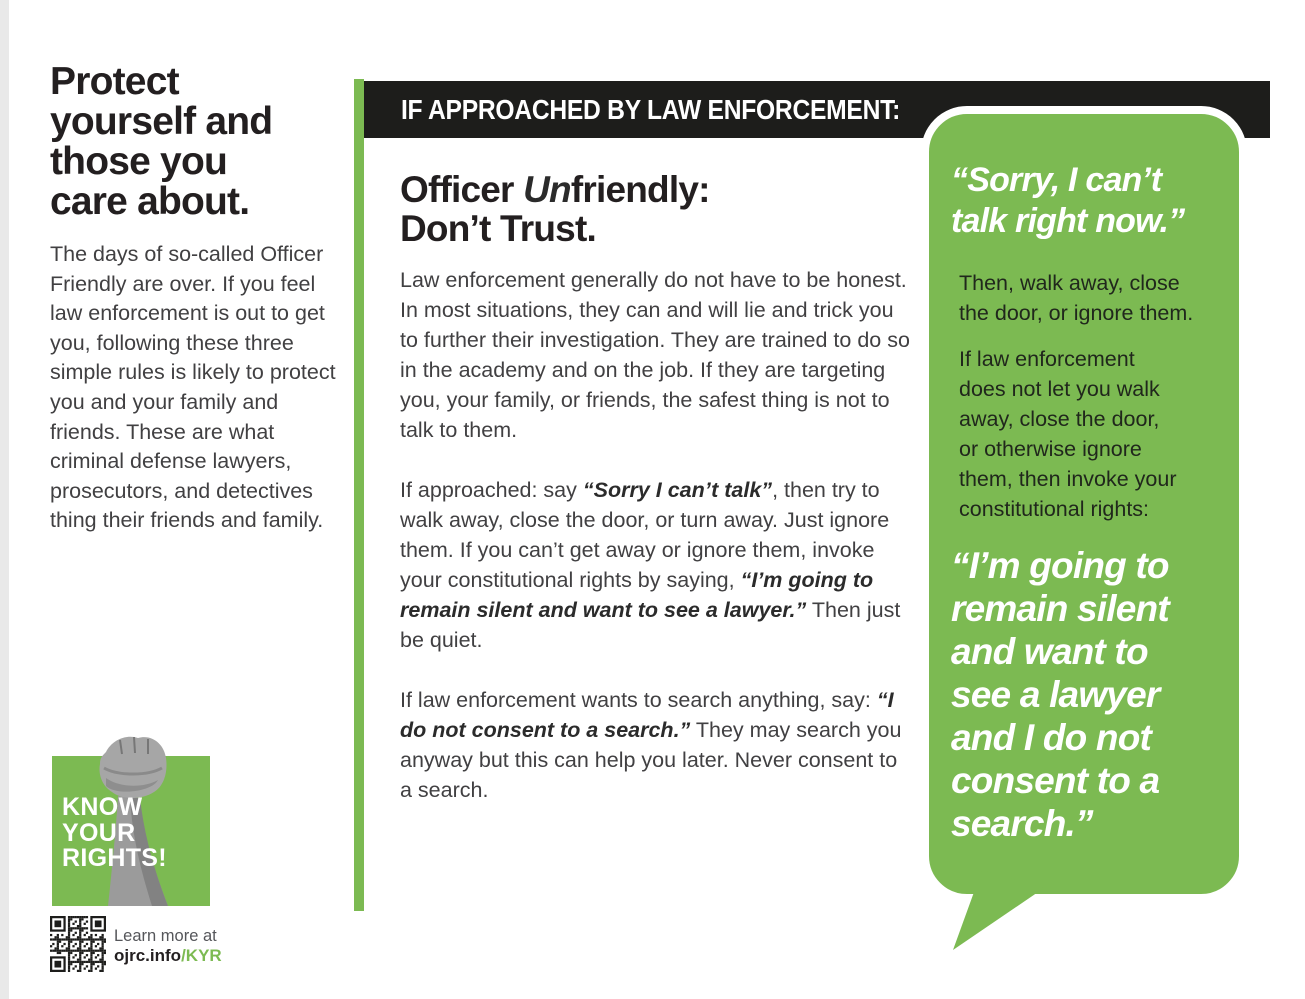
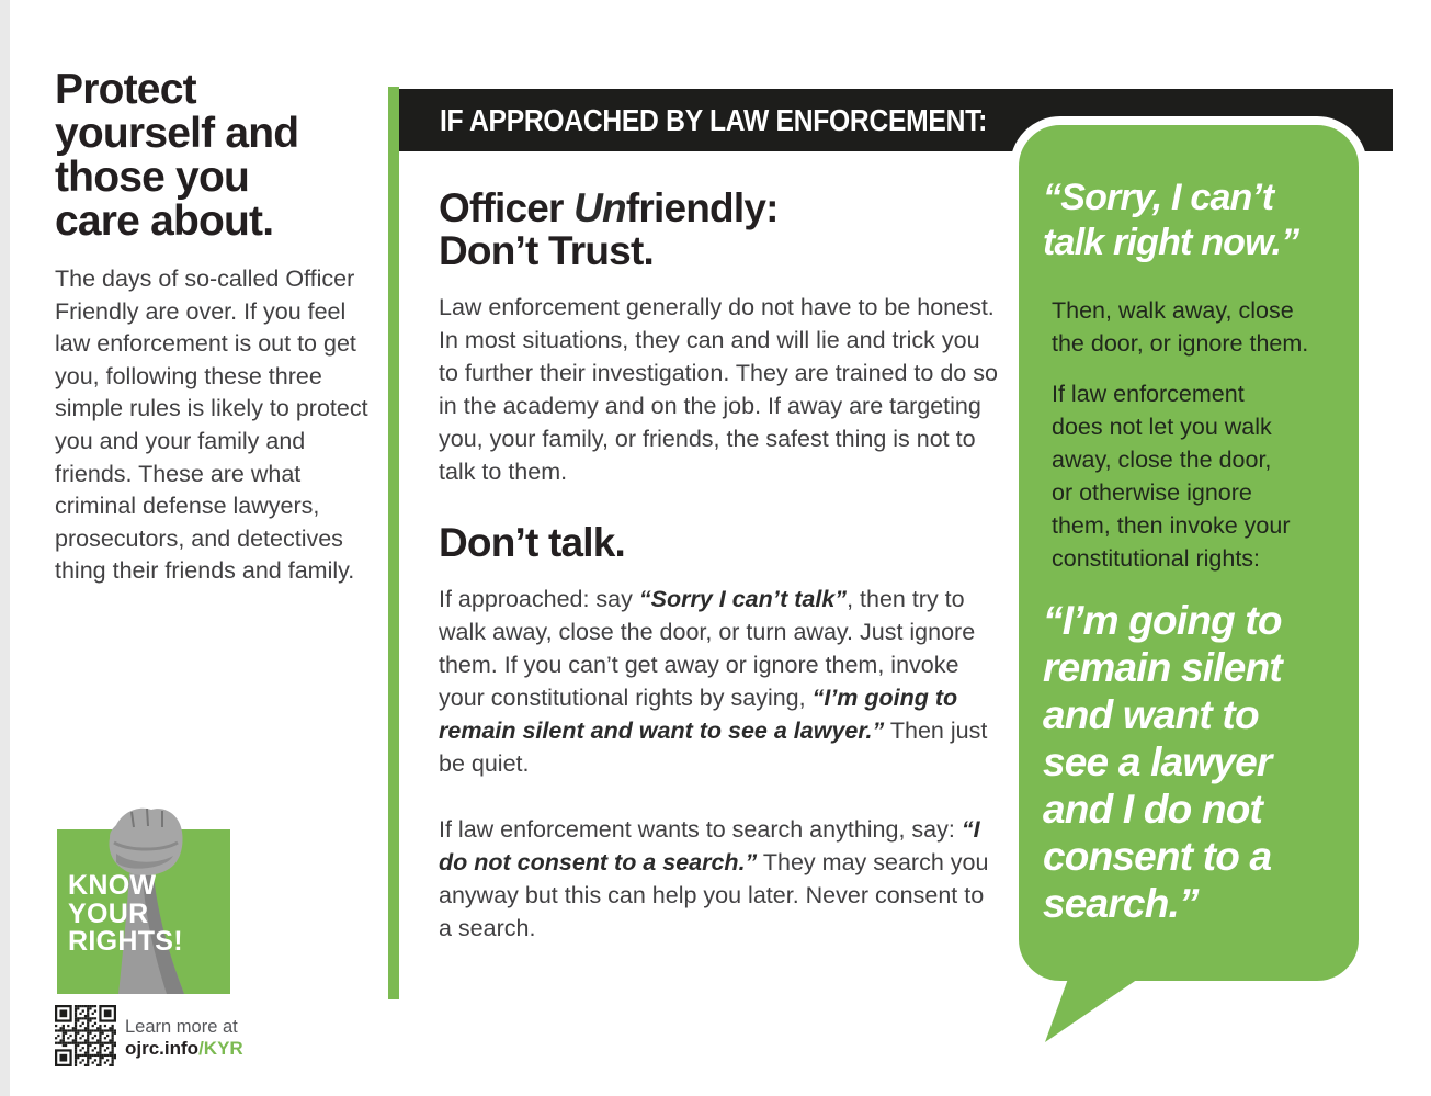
  Protect
  yourself and
  those you
  care about.
  The days of so-called Officer Friendly are over. If you feel law enforcement is out to get you, following these three simple rules is likely to protect you and your family and friends. These are what criminal defense lawyers, prosecutors, and detectives thing their friends and family.
  KNOW
  YOUR
  RIGHTS!
  Learn more at
  ojrc.info/KYR
  IF APPROACHED BY LAW ENFORCEMENT:
  Officer Unfriendly:
  Don’t Trust.
- Law enforcement generally do not have to be honest. In most situations, they can and will lie and trick you to further their investigation. They are trained to do so in the academy and on the job. If they are targeting you, your family, or friends, the safest thing is not to talk to them.
+ Law enforcement generally do not have to be honest. In most situations, they can and will lie and trick you to further their investigation. They are trained to do so in the academy and on the job. If away are targeting you, your family, or friends, the safest thing is not to talk to them.
+ Don’t talk.
  If approached: say “Sorry I can’t talk”, then try to walk away, close the door, or turn away. Just ignore them. If you can’t get away or ignore them, invoke your constitutional rights by saying, “I’m going to remain silent and want to see a lawyer.” Then just be quiet.
  If law enforcement wants to search anything, say: “I do not consent to a search.” They may search you anyway but this can help you later. Never consent to a search.
  “Sorry, I can’t
  talk right now.”
  Then, walk away, close
  the door, or ignore them.
  If law enforcement
  does not let you walk
  away, close the door,
  or otherwise ignore
  them, then invoke your
  constitutional rights:
  “I’m going to
  remain silent
  and want to
  see a lawyer
  and I do not
  consent to a
  search.”
